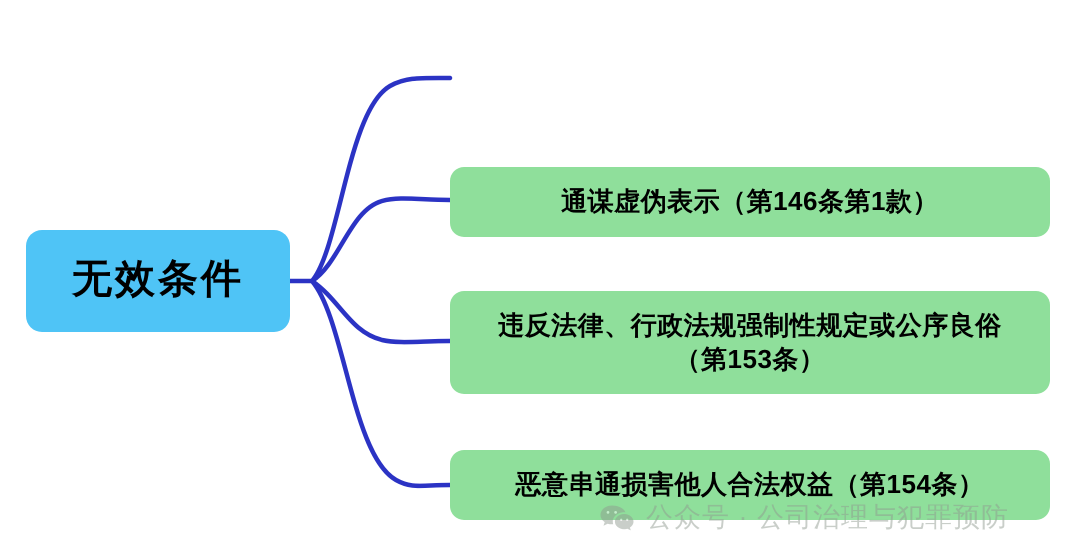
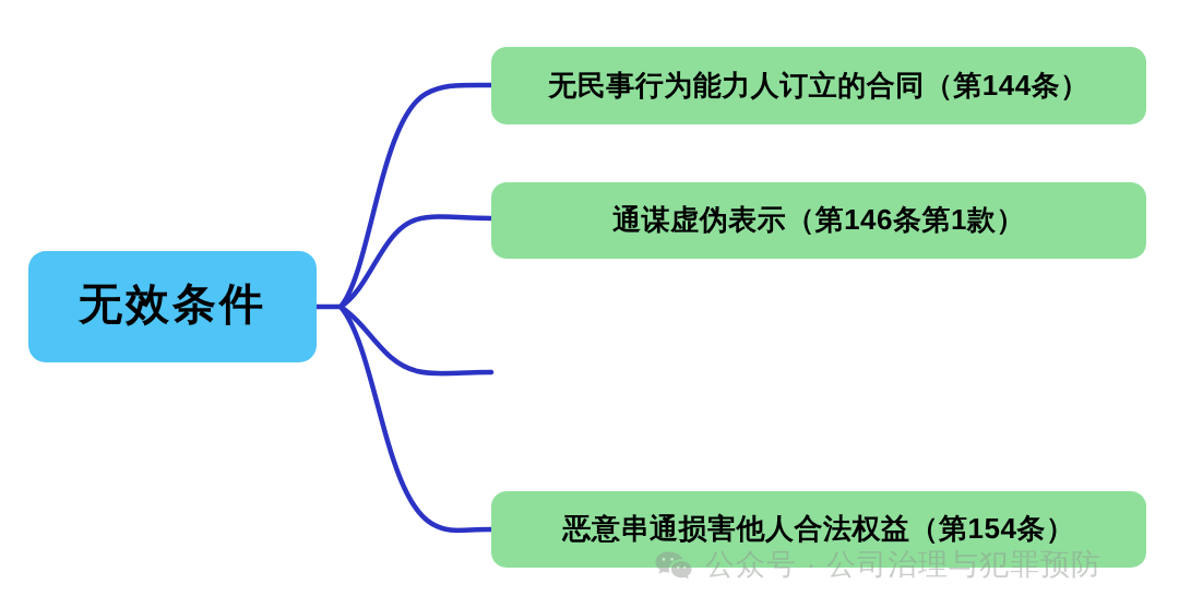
  无效条件
+ 无民事行为能力人订立的合同（第144条）
  通谋虚伪表示（第146条第1款）
- 违反法律、行政法规强制性规定或公序良俗
- （第153条）
  恶意串通损害他人合法权益（第154条）
  公众号 · 公司治理与犯罪预防
